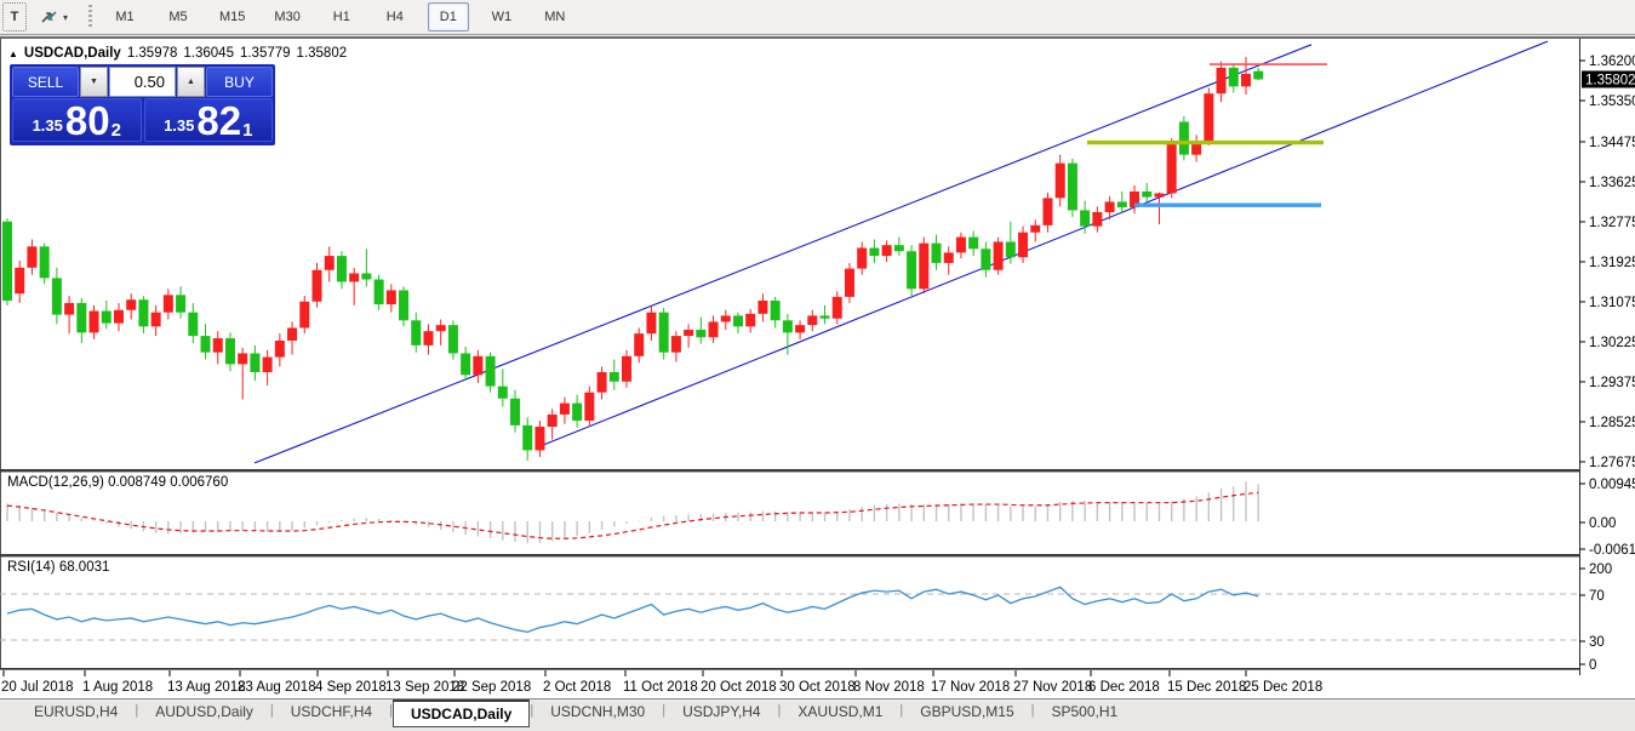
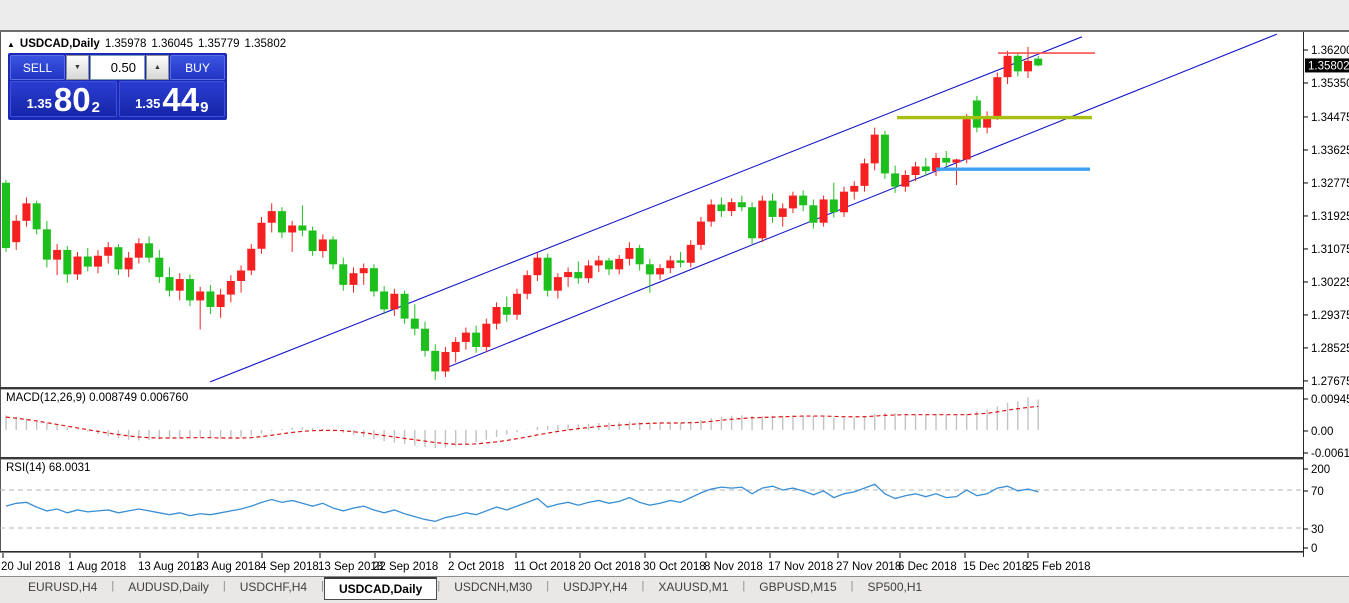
- T
- ▾
- M1
- M5
- M15
- M30
- H1
- H4
- D1
- W1
- MN
  1.3620
  1.3535
  1.3447
  1.3362
  1.3277
  1.3192
  1.3107
  1.3022
  1.2937
  1.2852
  1.2767
  1.35802
  0.0094
  0.00
  -0.0061
  MACD(12,26,9) 0.008749 0.006760
  200
  70
  30
  0
  RSI(14) 68.0031
  20 Jul 2018
  1 Aug 2018
  13 Aug 2018
  23 Aug 2018
  4 Sep 2018
  13 Sep 2018
  22 Sep 2018
  2 Oct 2018
  11 Oct 2018
  20 Oct 2018
  30 Oct 2018
  8 Nov 2018
  17 Nov 2018
  27 Nov 2018
  6 Dec 2018
  15 Dec 2018
- 25 Dec 2018
+ 25 Feb 2018
  ▲
  USDCAD,Daily
  1.35978
  1.36045
  1.35779
  1.35802
  SELL
  0.50
  BUY
  1.35
  80
  2
  1.35
- 82
+ 44
- 1
+ 9
  EURUSD,H4
  |
  AUDUSD,Daily
  |
  USDCHF,H4
  |
  USDCAD,Daily
  |
  USDCNH,M30
  |
  USDJPY,H4
  |
  XAUUSD,M1
  |
  GBPUSD,M15
  |
  SP500,H1
